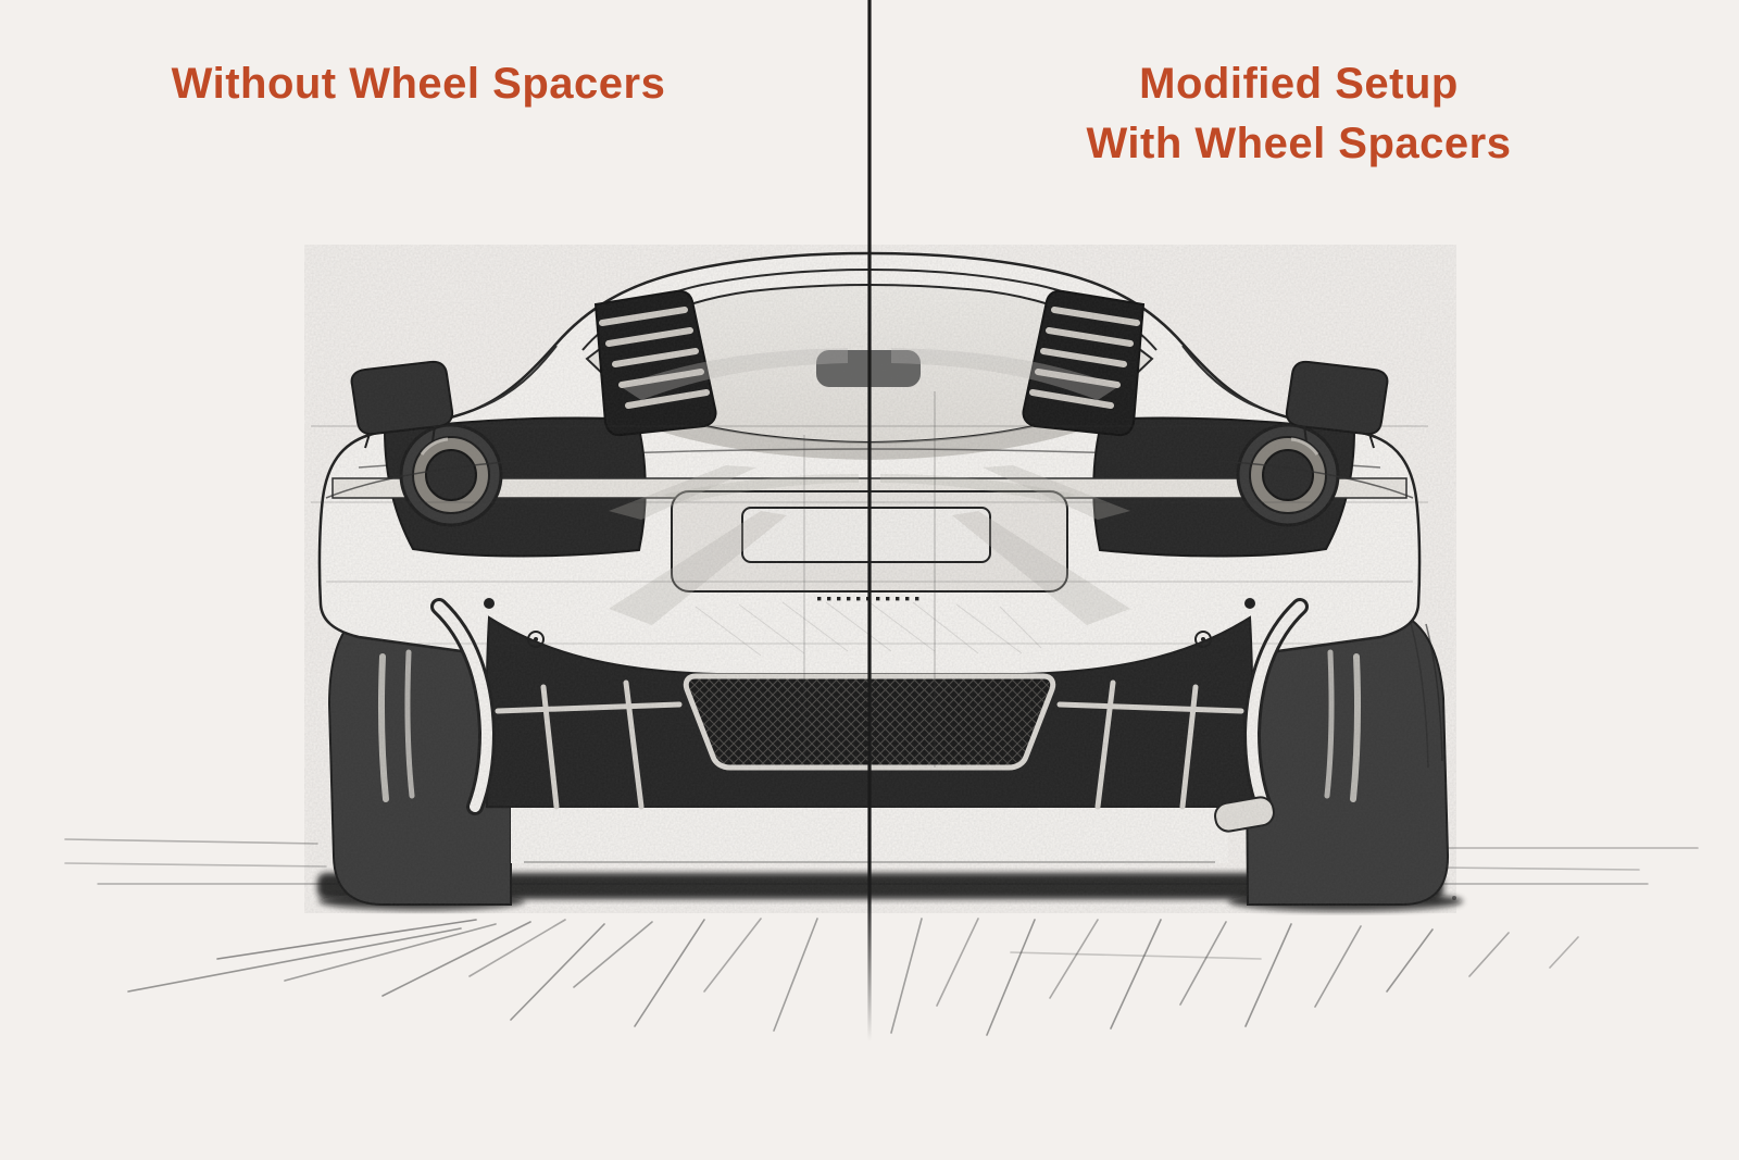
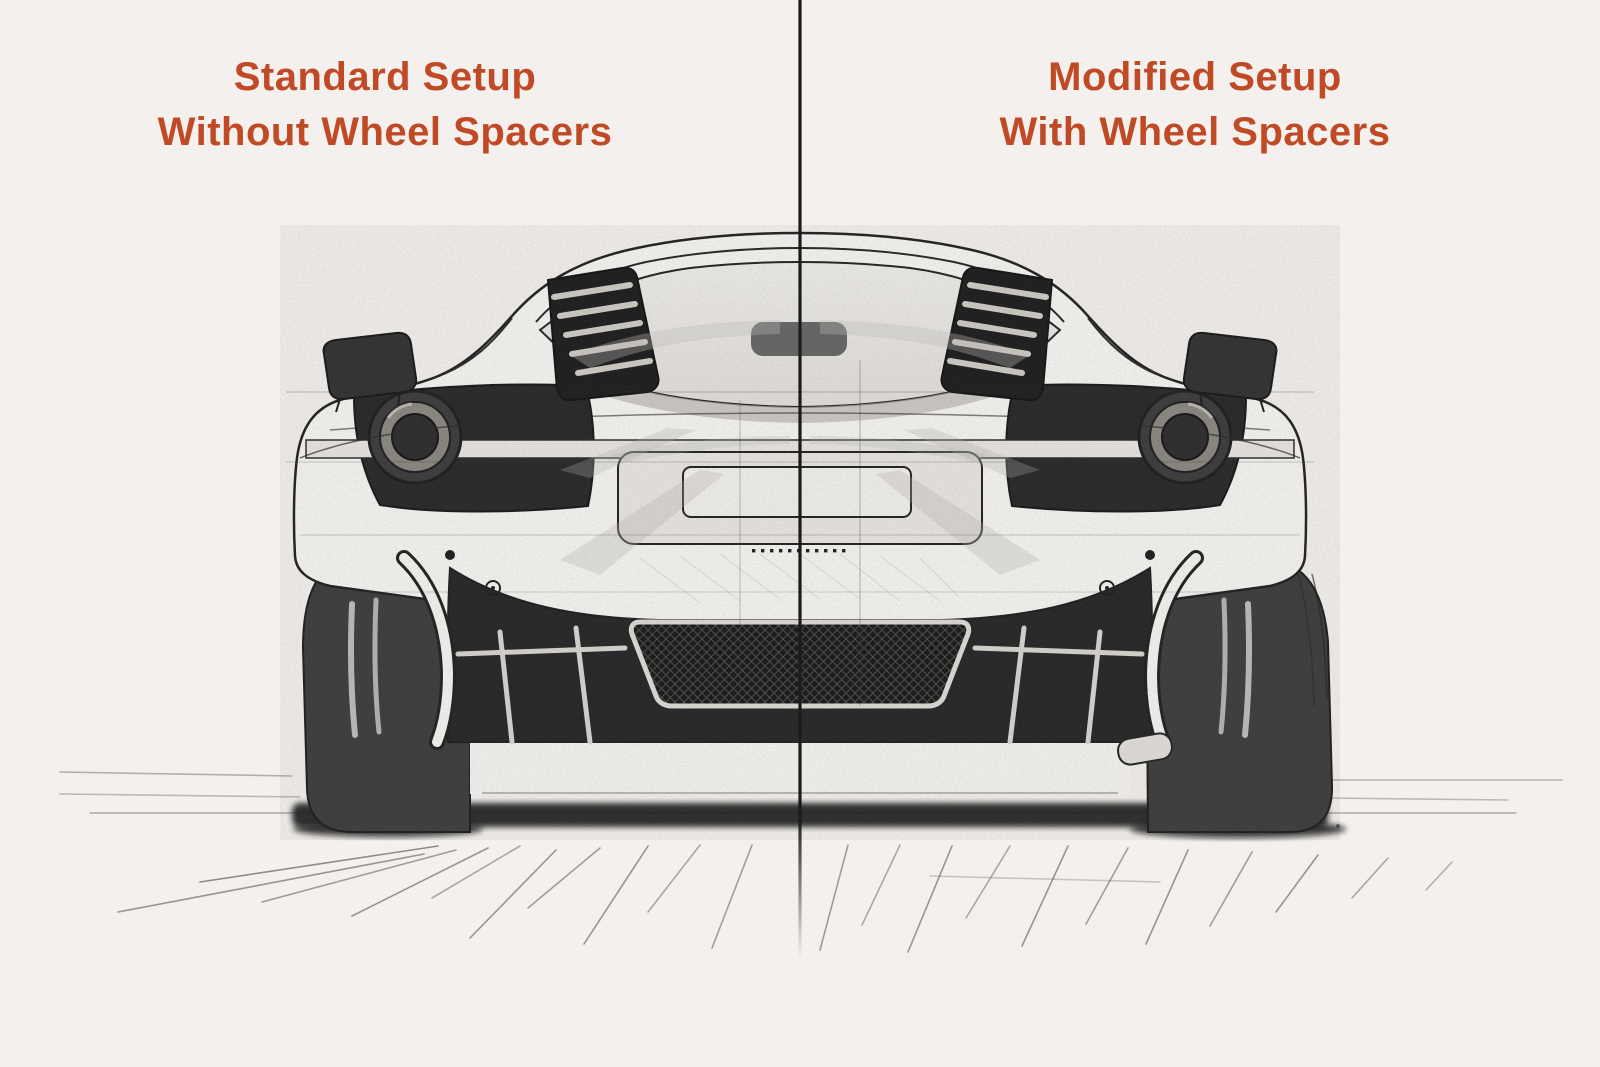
+ Standard Setup
  Without Wheel Spacers
  Modified Setup
  With Wheel Spacers
